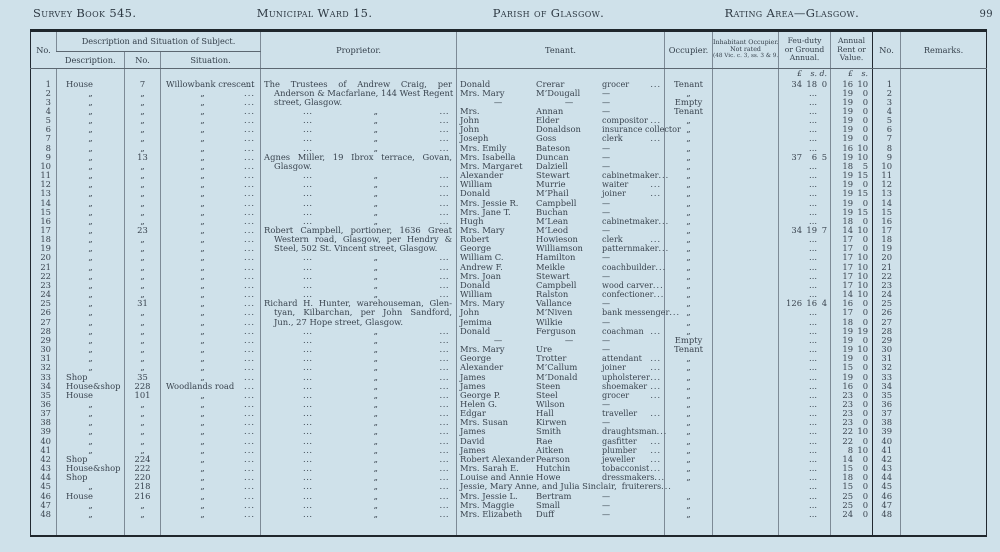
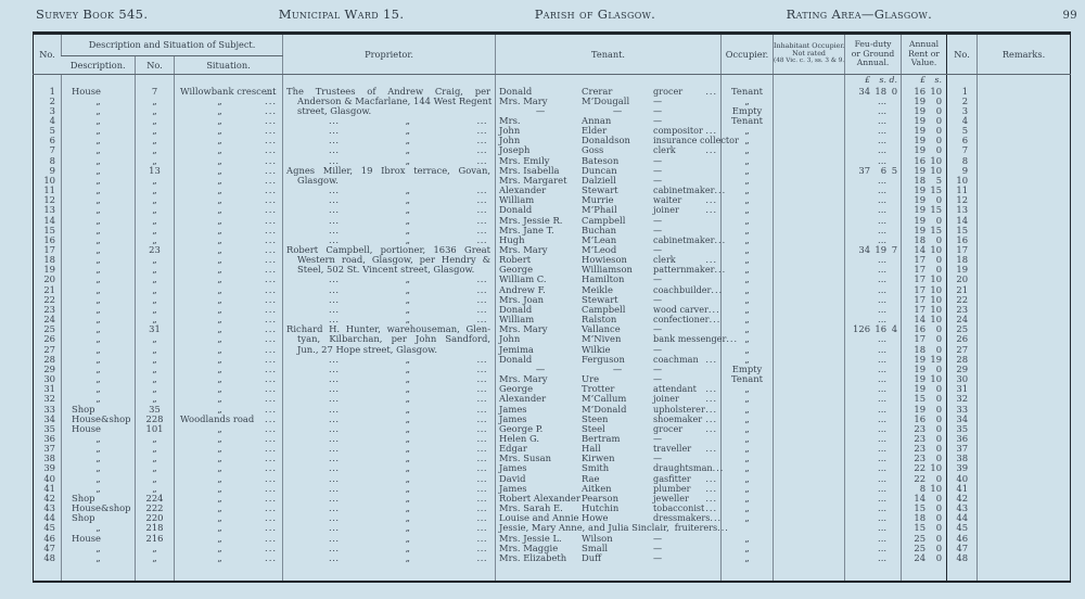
  Survey Book 545.
  Municipal Ward 15.
  Parish of Glasgow.
  Rating Area—Glasgow.
  99
  No.	Description and Situation of Subject.	Proprietor.	Tenant.	Occupier.		Feu-duty or Ground Annual.	Annual Rent or Value.	No.	Remarks.
  Description.	No.	Situation.
  								£ s. d.	£ s.
  1	House	7	Willowbank crescent...	The Trustees of Andrew Craig, per	Donald Crerar grocer ...	Tenant		34 18 0	16 10	1
  2	„	„	„ ...	Anderson & Macfarlane, 144 West Regent	Mrs. Mary M’Dougall —	„		...	19 0	2
  3	„	„	„ ...	street, Glasgow.	— — —	Empty		...	19 0	3
  4	„	„	„ ...	... „ ...	Mrs. Annan —	Tenant		...	19 0	4
  5	„	„	„ ...	... „ ...	John Elder compositor ...	„		...	19 0	5
  6	„	„	„ ...	... „ ...	John Donaldson insurance collector	„		...	19 0	6
  7	„	„	„ ...	... „ ...	Joseph Goss clerk ...	„		...	19 0	7
  8	„	„	„ ...	... „ ...	Mrs. Emily Bateson —	„		...	16 10	8
  9	„	13	„ ...	Agnes Miller, 19 Ibrox terrace, Govan,	Mrs. Isabella Duncan —	„		37 6 5	19 10	9
  10	„	„	„ ...	Glasgow.	Mrs. Margaret Dalziell —	„		...	18 5	10
  11	„	„	„ ...	... „ ...	Alexander Stewart cabinetmaker...	„		...	19 15	11
  12	„	„	„ ...	... „ ...	William Murrie waiter ...	„		...	19 0	12
  13	„	„	„ ...	... „ ...	Donald M’Phail joiner ...	„		...	19 15	13
  14	„	„	„ ...	... „ ...	Mrs. Jessie R. Campbell —	„		...	19 0	14
  15	„	„	„ ...	... „ ...	Mrs. Jane T. Buchan —	„		...	19 15	15
  16	„	„	„ ...	... „ ...	Hugh M’Lean cabinetmaker...	„		...	18 0	16
  17	„	23	„ ...	Robert Campbell, portioner, 1636 Great	Mrs. Mary M’Leod —	„		34 19 7	14 10	17
  18	„	„	„ ...	Western road, Glasgow, per Hendry &	Robert Howieson clerk ...	„		...	17 0	18
  19	„	„	„ ...	Steel, 502 St. Vincent street, Glasgow.	George Williamson patternmaker...	„		...	17 0	19
  20	„	„	„ ...	... „ ...	William C. Hamilton —	„		...	17 10	20
  21	„	„	„ ...	... „ ...	Andrew F. Meikle coachbuilder...	„		...	17 10	21
  22	„	„	„ ...	... „ ...	Mrs. Joan Stewart —	„		...	17 10	22
  23	„	„	„ ...	... „ ...	Donald Campbell wood carver...	„		...	17 10	23
  24	„	„	„ ...	... „ ...	William Ralston confectioner...	„		...	14 10	24
  25	„	31	„ ...	Richard H. Hunter, warehouseman, Glen-	Mrs. Mary Vallance —	„		126 16 4	16 0	25
  26	„	„	„ ...	tyan, Kilbarchan, per John Sandford,	John M’Niven bank messenger...	„		...	17 0	26
  27	„	„	„ ...	Jun., 27 Hope street, Glasgow.	Jemima Wilkie —	„		...	18 0	27
  28	„	„	„ ...	... „ ...	Donald Ferguson coachman ...	„		...	19 19	28
  29	„	„	„ ...	... „ ...	— — —	Empty		...	19 0	29
  30	„	„	„ ...	... „ ...	Mrs. Mary Ure —	Tenant		...	19 10	30
  31	„	„	„ ...	... „ ...	George Trotter attendant ...	„		...	19 0	31
  32	„	„	„ ...	... „ ...	Alexander M’Callum joiner ...	„		...	15 0	32
  33	Shop	35	„ ...	... „ ...	James M’Donald upholsterer...	„		...	19 0	33
  34	House&shop	228	Woodlands road ...	... „ ...	James Steen shoemaker ...	„		...	16 0	34
  35	House	101	„ ...	... „ ...	George P. Steel grocer ...	„		...	23 0	35
- 36	„	„	„ ...	... „ ...	Helen G. Wilson —	„		...	23 0	36
+ 36	„	„	„ ...	... „ ...	Helen G. Bertram —	„		...	23 0	36
  37	„	„	„ ...	... „ ...	Edgar Hall traveller ...	„		...	23 0	37
  38	„	„	„ ...	... „ ...	Mrs. Susan Kirwen —	„		...	23 0	38
  39	„	„	„ ...	... „ ...	James Smith draughtsman...	„		...	22 10	39
  40	„	„	„ ...	... „ ...	David Rae gasfitter ...	„		...	22 0	40
  41	„	„	„ ...	... „ ...	James Aitken plumber ...	„		...	8 10	41
  42	Shop	224	„ ...	... „ ...	Robert Alexander Pearson jeweller ...	„		...	14 0	42
  43	House&shop	222	„ ...	... „ ...	Mrs. Sarah E. Hutchin tobacconist...	„		...	15 0	43
  44	Shop	220	„ ...	... „ ...	Louise and Annie Howe dressmakers...	„		...	18 0	44
  45	„	218	„ ...	... „ ...	Jessie, Mary Anne, and Julia Sinclair, fruiterers...			...	15 0	45
- 46	House	216	„ ...	... „ ...	Mrs. Jessie L. Bertram —	„		...	25 0	46
+ 46	House	216	„ ...	... „ ...	Mrs. Jessie L. Wilson —	„		...	25 0	46
  47	„	„	„ ...	... „ ...	Mrs. Maggie Small —	„		...	25 0	47
  48	„	„	„ ...	... „ ...	Mrs. Elizabeth Duff —	„		...	24 0	48
